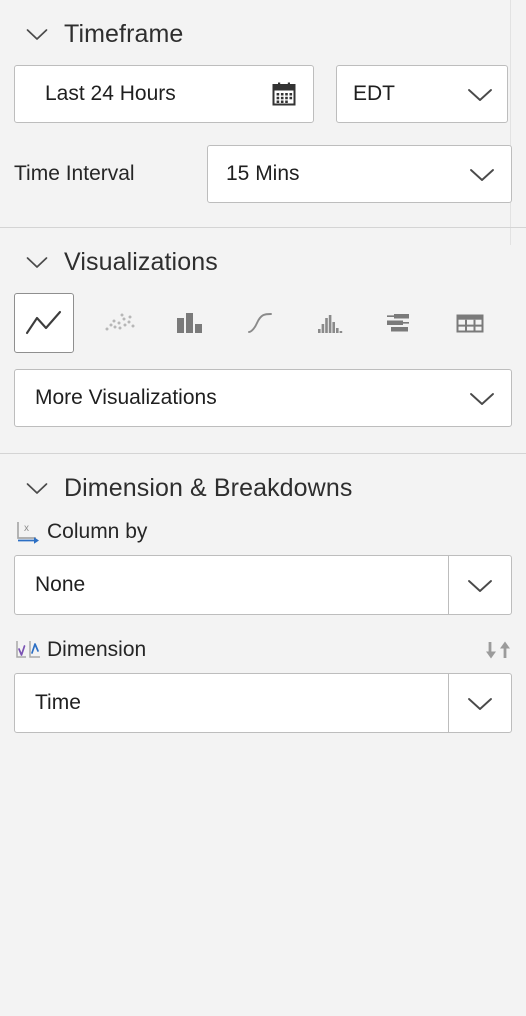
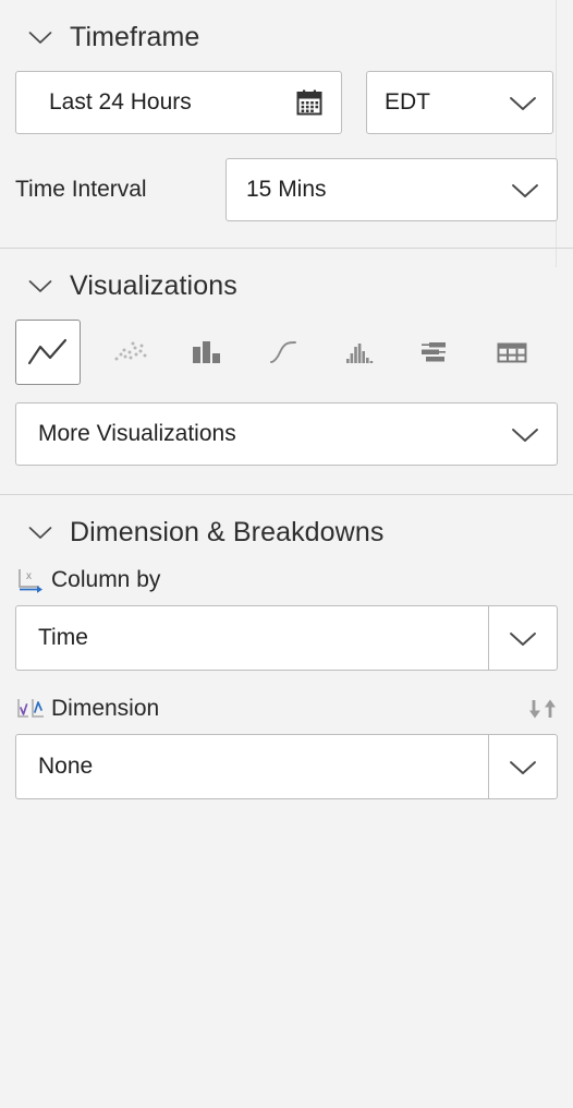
  Timeframe
  Last 24 Hours
  EDT
  Time Interval
  15 Mins
  Visualizations
  More Visualizations
  Dimension & Breakdowns
  x
  Column by
- None
+ Time
  Dimension
- Time
+ None
